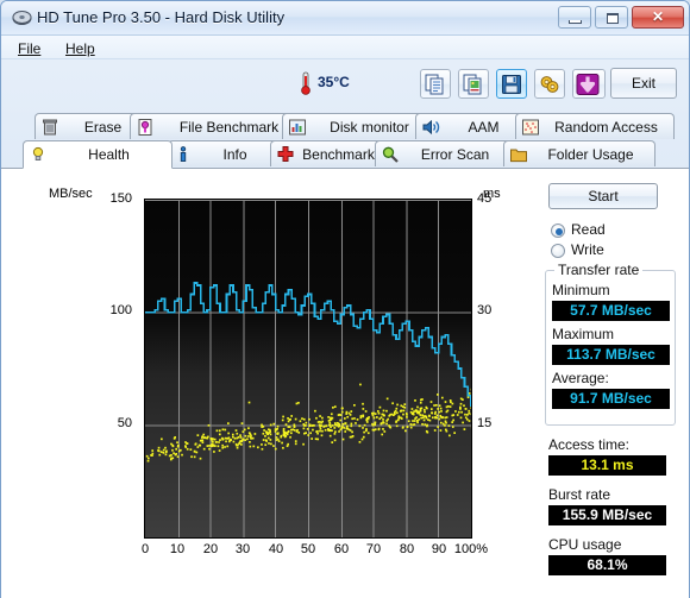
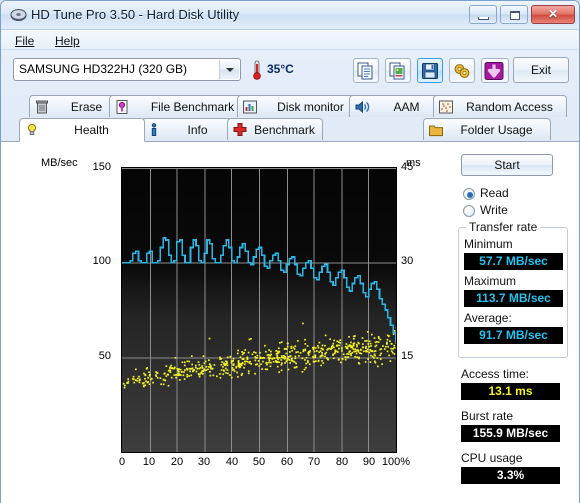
  HD Tune Pro 3.50 - Hard Disk Utility
  ✕
  File
  Help
+ SAMSUNG HD322HJ (320 GB)
  35°C
  Exit
  Erase
  File Benchmark
  Disk monitor
  AAM
  Random Access
  Health
  Info
  Benchmark
- Error Scan
  Folder Usage
  MB/sec
  ms
  150
  100
  50
  45
  30
  15
  0
  10
  20
  30
  40
  50
  60
  70
  80
  90
  100%
  Start
  Read
  Write
  Transfer rate
  Minimum
  57.7 MB/sec
  Maximum
  113.7 MB/sec
  Average:
  91.7 MB/sec
  Access time:
  13.1 ms
  Burst rate
  155.9 MB/sec
  CPU usage
- 68.1%
+ 3.3%
